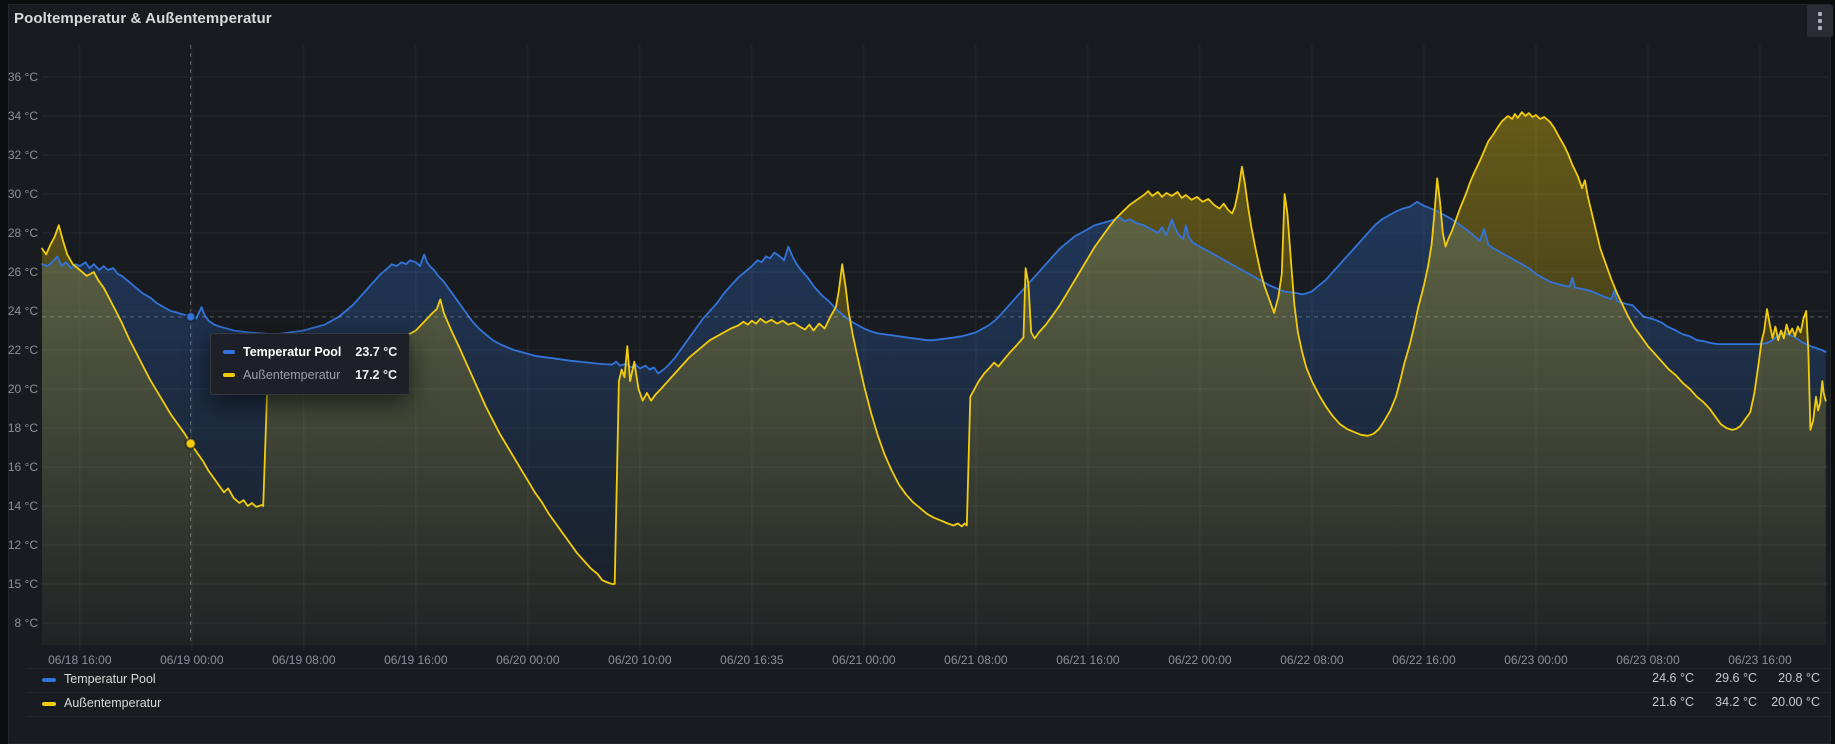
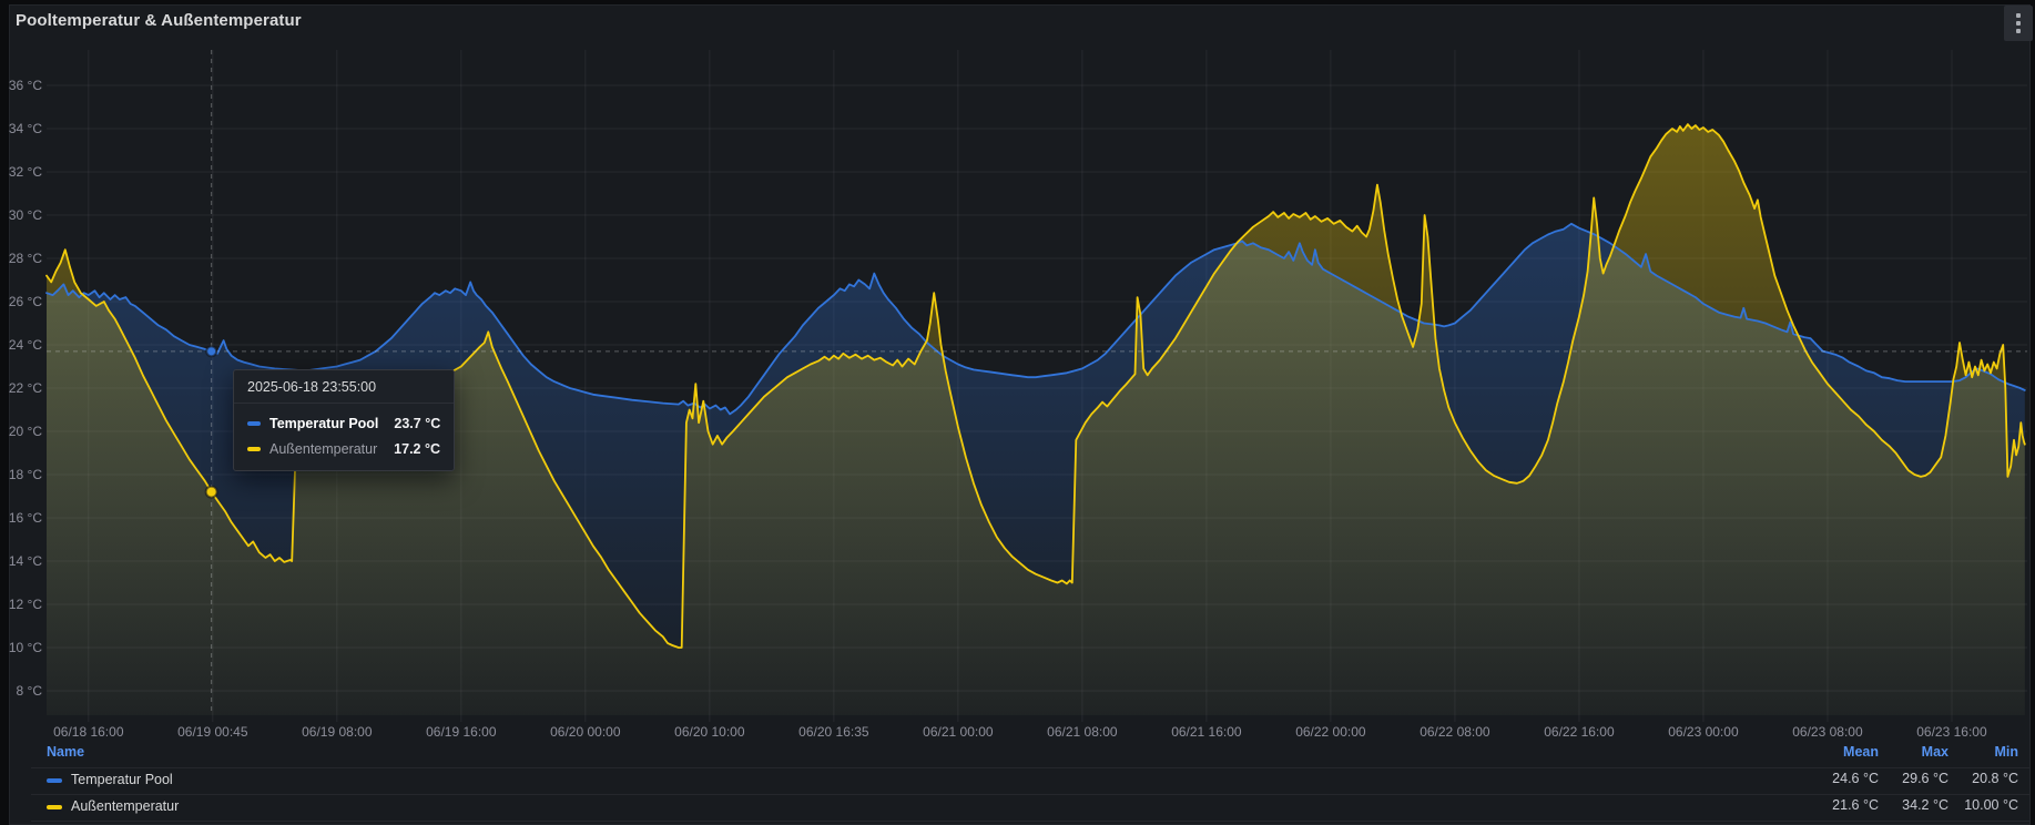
  Pooltemperatur & Außentemperatur
  36 °C
  34 °C
  32 °C
  30 °C
  28 °C
  26 °C
  24 °C
  22 °C
  20 °C
  18 °C
  16 °C
  14 °C
  12 °C
- 15 °C
+ 10 °C
  8 °C
  06/18 16:00
- 06/19 00:00
+ 06/19 00:45
  06/19 08:00
  06/19 16:00
  06/20 00:00
  06/20 10:00
  06/20 16:35
  06/21 00:00
  06/21 08:00
  06/21 16:00
  06/22 00:00
  06/22 08:00
  06/22 16:00
  06/23 00:00
  06/23 08:00
  06/23 16:00
+ 2025-06-18 23:55:00
  Temperatur Pool
  23.7 °C
  Außentemperatur
  17.2 °C
+ Name
+ Mean
+ Max
+ Min
  Temperatur Pool
  24.6 °C
  29.6 °C
  20.8 °C
  Außentemperatur
  21.6 °C
  34.2 °C
- 20.00 °C
+ 10.00 °C
